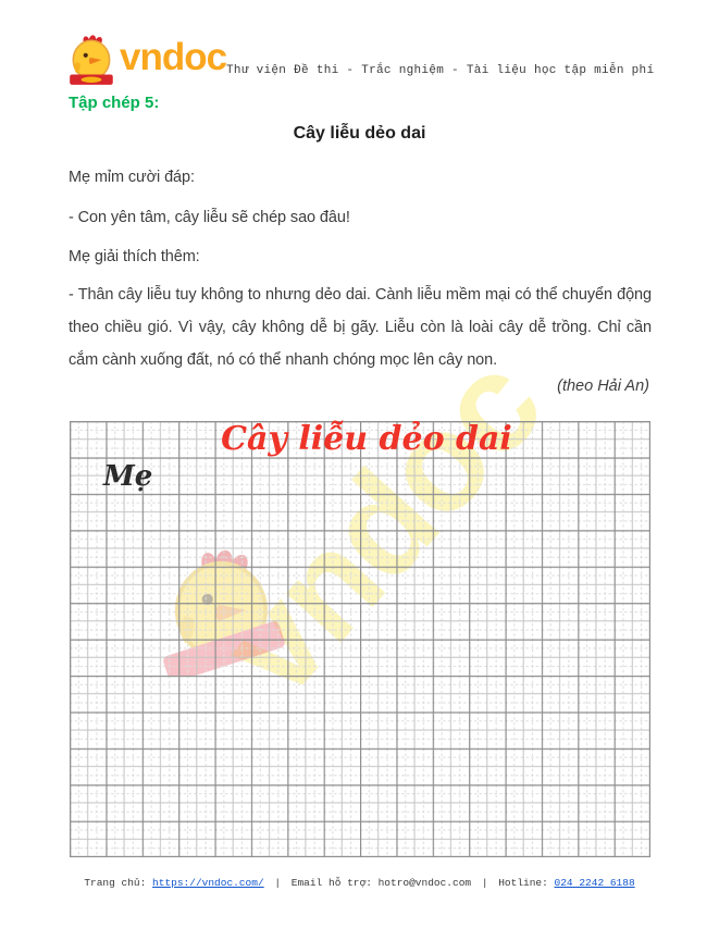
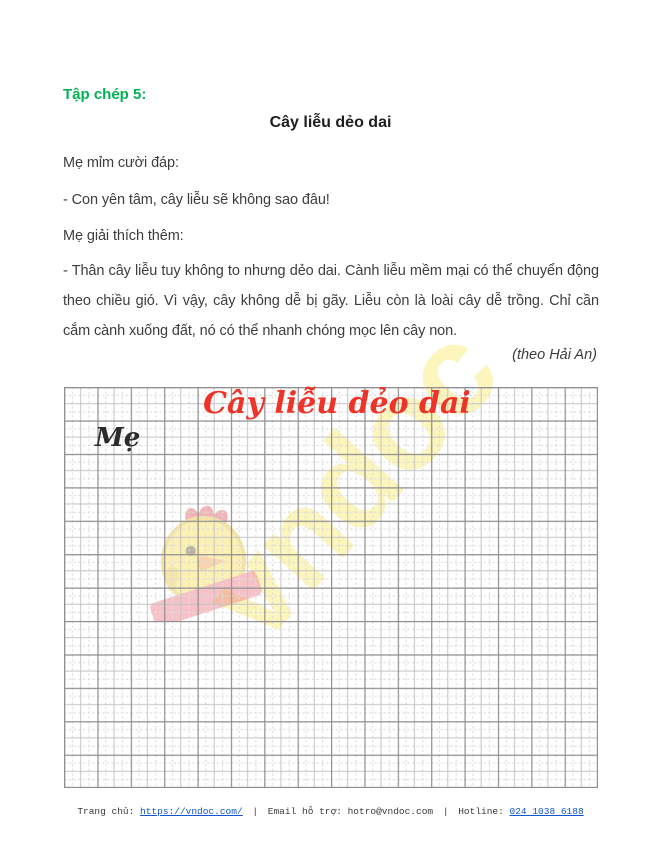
- vndoc
- Thư viện Đề thi - Trắc nghiệm - Tài liệu học tập miễn phí
  Tập chép 5:
  Cây liễu dẻo dai
  Mẹ mỉm cười đáp:
- - Con yên tâm, cây liễu sẽ chép sao đâu!
+ - Con yên tâm, cây liễu sẽ không sao đâu!
  Mẹ giải thích thêm:
  - Thân cây liễu tuy không to nhưng dẻo dai. Cành liễu mềm mại có thể chuyển động theo chiều gió. Vì vậy, cây không dễ bị gãy. Liễu còn là loài cây dễ trồng. Chỉ cần cắm cành xuống đất, nó có thể nhanh chóng mọc lên cây non.
  (theo Hải An)
  Cây liễu dẻo dai
  Mẹ
- Trang chủ: https://vndoc.com/ | Email hỗ trợ: hotro@vndoc.com | Hotline: 024 2242 6188
+ Trang chủ: https://vndoc.com/ | Email hỗ trợ: hotro@vndoc.com | Hotline: 024 1038 6188
